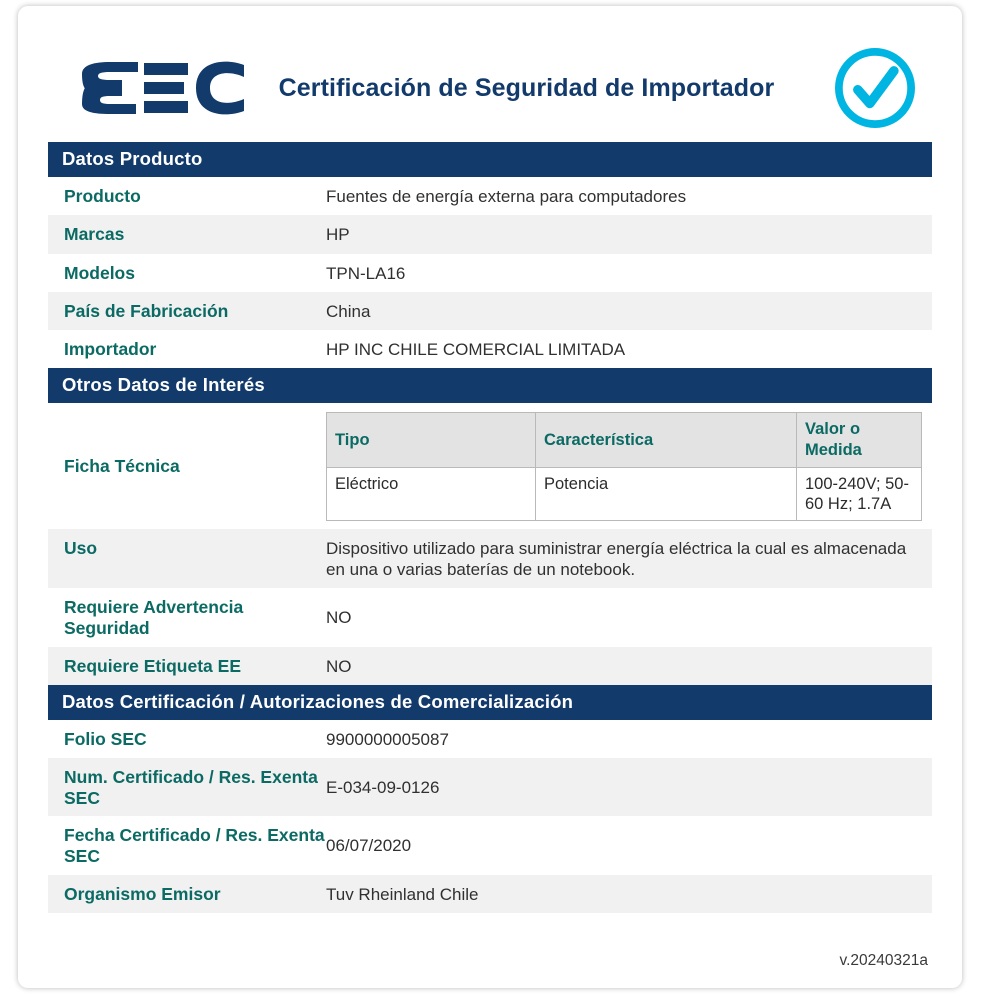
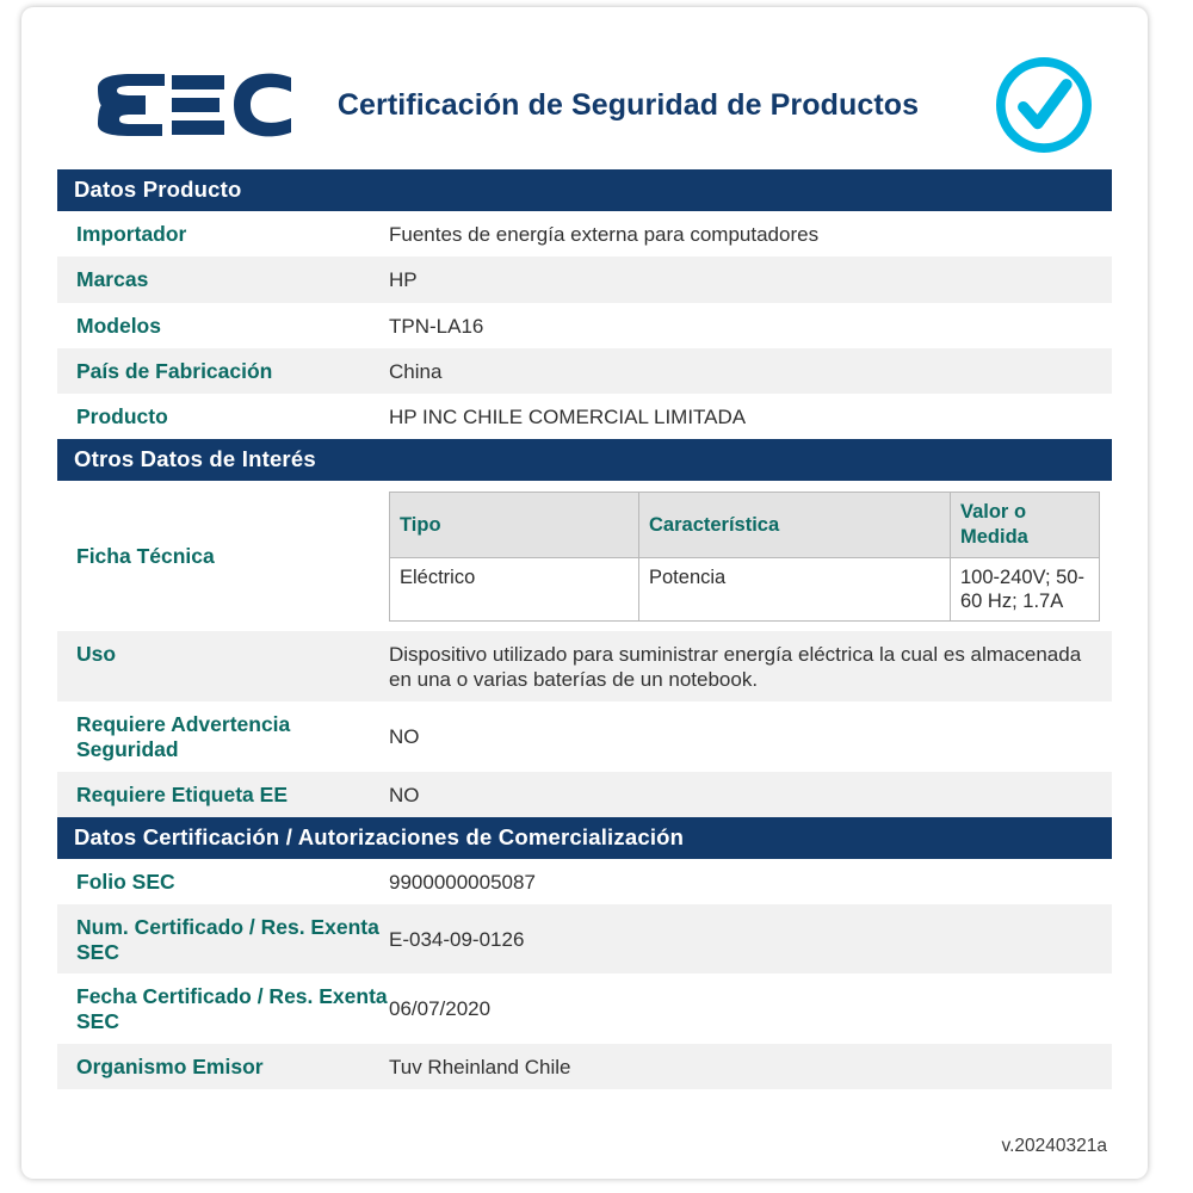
- Certificación de Seguridad de Importador
+ Certificación de Seguridad de Productos
  Datos Producto
- Producto	Fuentes de energía externa para computadores
+ Importador	Fuentes de energía externa para computadores
  Marcas	HP
  Modelos	TPN-LA16
  País de Fabricación	China
- Importador	HP INC CHILE COMERCIAL LIMITADA
+ Producto	HP INC CHILE COMERCIAL LIMITADA
  Otros Datos de Interés
  Ficha Técnica
  Tipo	Característica	Valor o Medida
  Eléctrico	Potencia	100-240V; 50-60 Hz; 1.7A
  Uso	Dispositivo utilizado para suministrar energía eléctrica la cual es almacenada en una o varias baterías de un notebook.
  Requiere Advertencia Seguridad	NO
  Requiere Etiqueta EE	NO
  Datos Certificación / Autorizaciones de Comercialización
  Folio SEC	9900000005087
  Num. Certificado / Res. Exenta SEC	E-034-09-0126
  Fecha Certificado / Res. Exenta SEC	06/07/2020
  Organismo Emisor	Tuv Rheinland Chile
  v.20240321a
